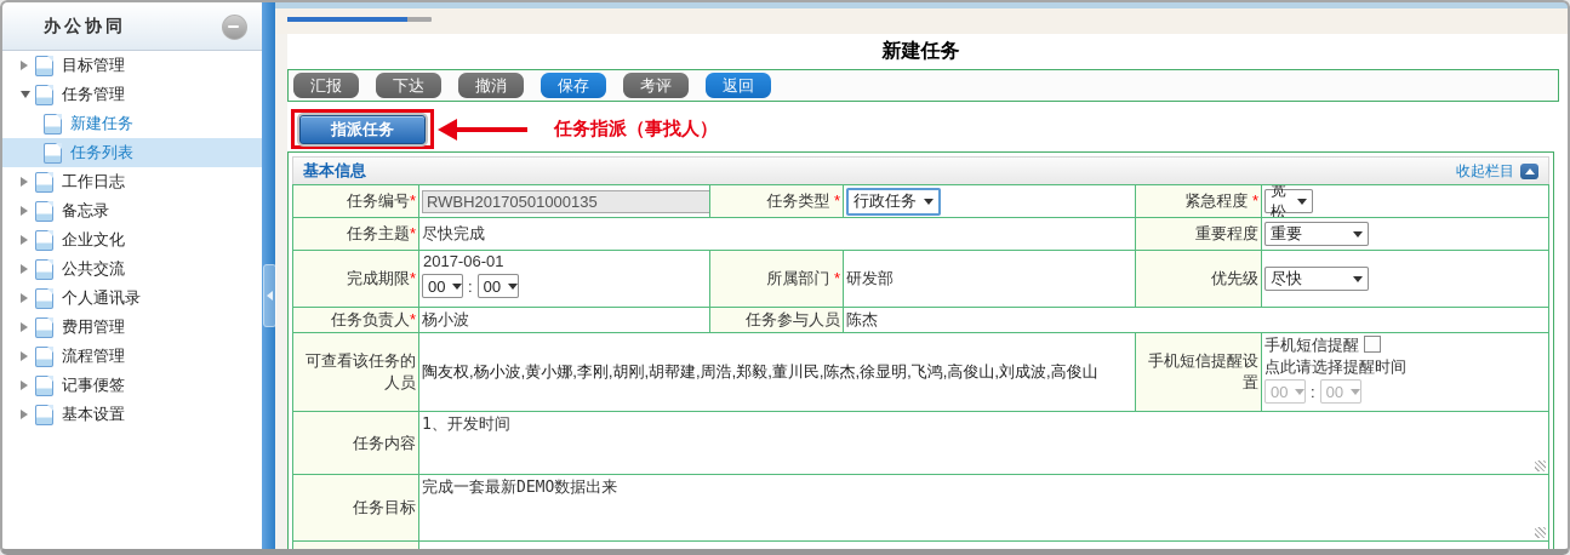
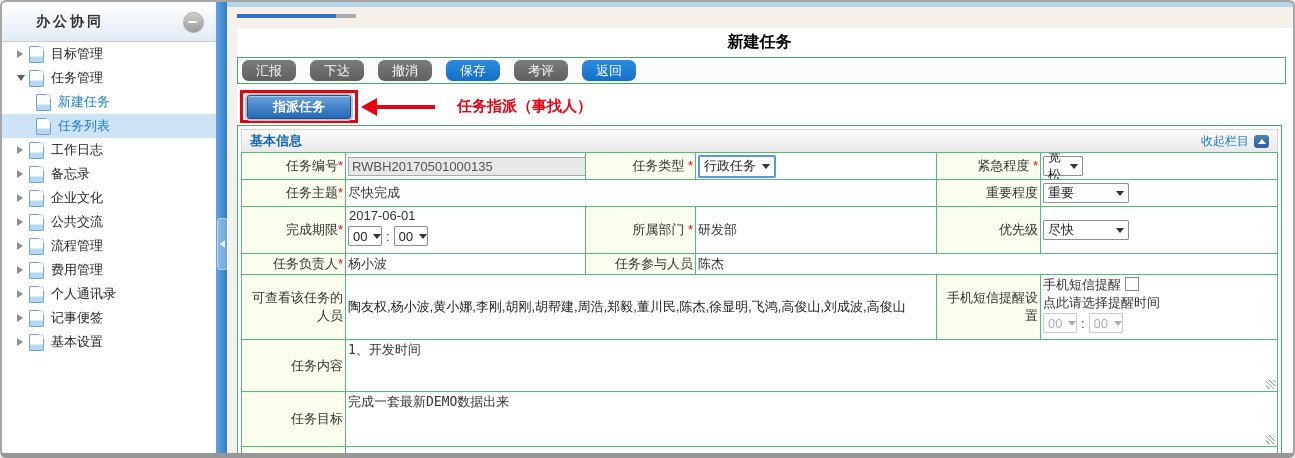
  办公协同
  目标管理
  任务管理
  新建任务
  任务列表
  工作日志
  备忘录
  企业文化
  公共交流
- 个人通讯录
+ 流程管理
  费用管理
- 流程管理
+ 个人通讯录
  记事便签
  基本设置
  新建任务
  汇报
  下达
  撤消
  保存
  考评
  返回
  指派任务
  任务指派（事找人）
  基本信息
  收起栏目
  任务编号*	RWBH20170501000135	任务类型 *	行政任务	紧急程度 *	宽松
  任务主题*	尽快完成	重要程度	重要
  完成期限*	2017-06-01 00 : 00	所属部门 *	研发部	优先级	尽快
  任务负责人*	杨小波	任务参与人员	陈杰
  可查看该任务的人员	陶友权,杨小波,黄小娜,李刚,胡刚,胡帮建,周浩,郑毅,董川民,陈杰,徐显明,飞鸿,高俊山,刘成波,高俊山	手机短信提醒设置	手机短信提醒 点此请选择提醒时间 00 : 00
  任务内容	1、开发时间
  任务目标	完成一套最新DEMO数据出来
